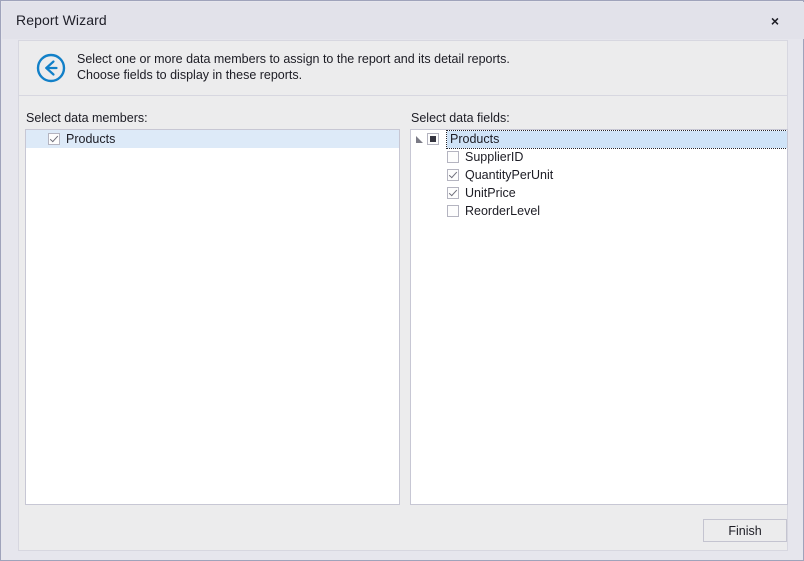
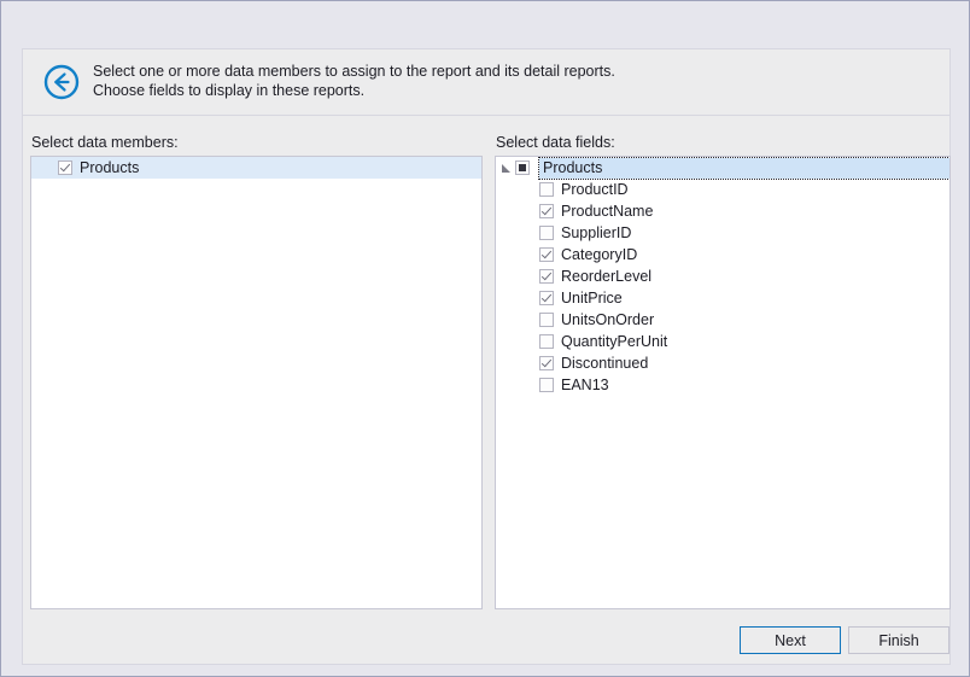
- Report Wizard
- ×
  Select one or more data members to assign to the report and its detail reports.
  Choose fields to display in these reports.
  Select data members:
  Select data fields:
  Products
  Products
+ ProductID
+ ProductName
  SupplierID
+ CategoryID
- QuantityPerUnit
+ ReorderLevel
  UnitPrice
+ UnitsOnOrder
- ReorderLevel
+ QuantityPerUnit
+ Discontinued
+ EAN13
+ Next
  Finish
